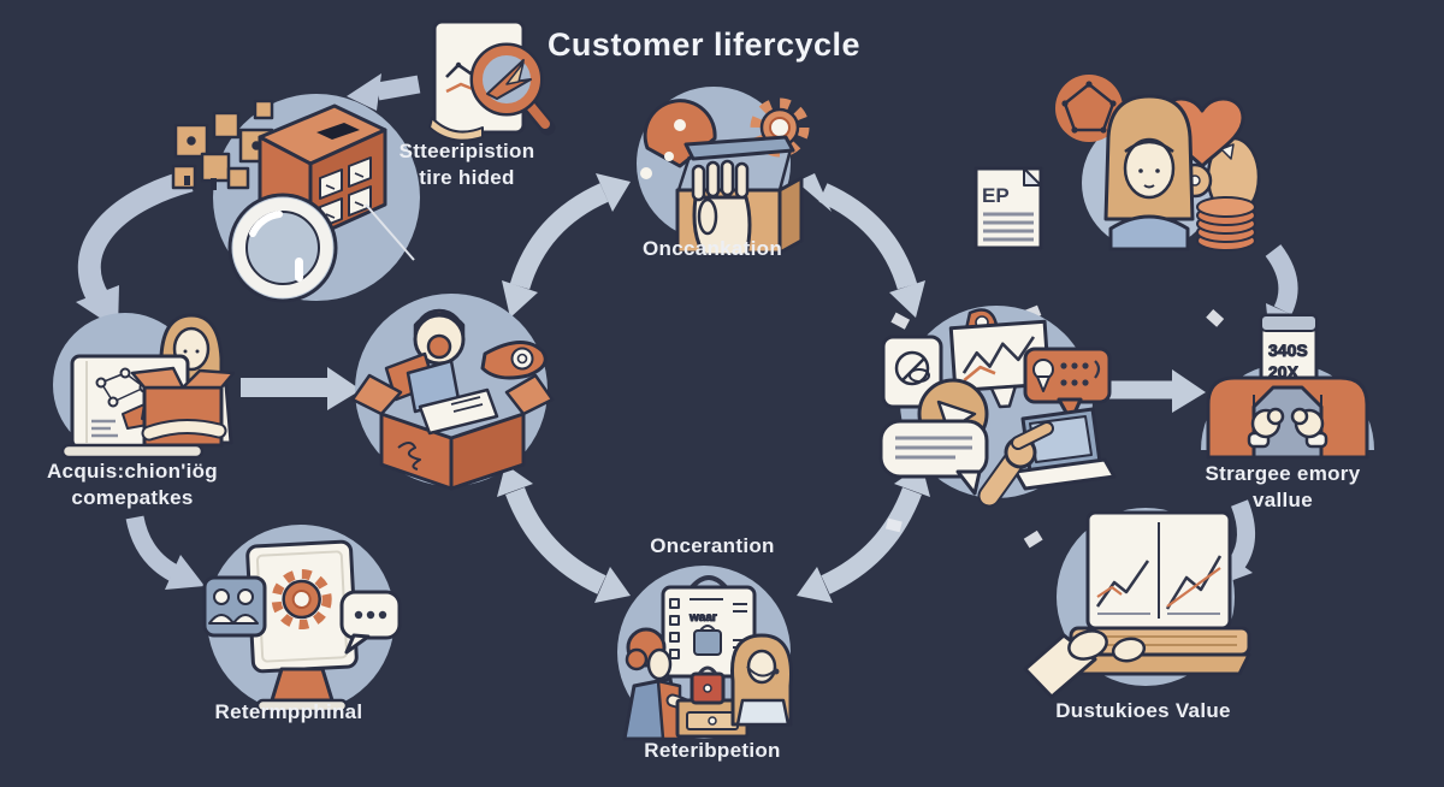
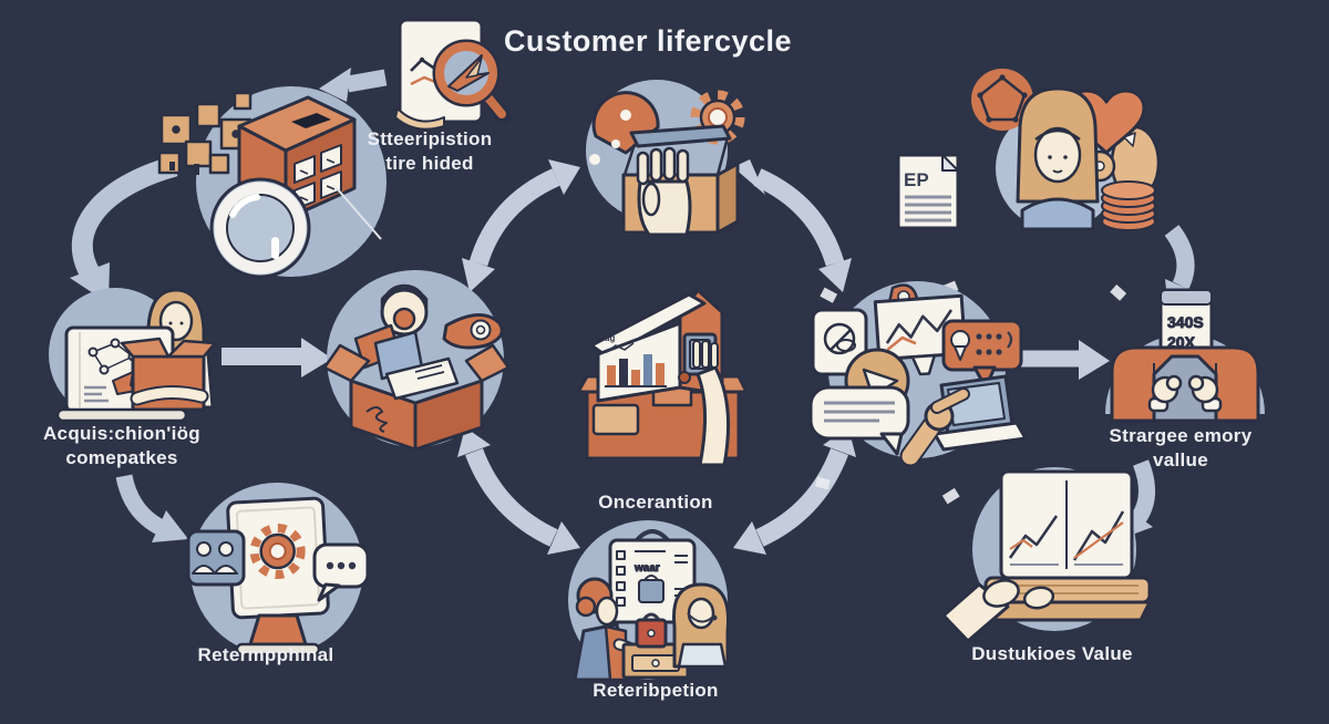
  EP
+ ag
  340S
  20X
  waar
  Customer lifercycle
  Stteeripistion
  tire hided
- Onccankation
  Acquis:chion'iög
  comepatkes
  Oncerantion
  Strargee emory
  vallue
  Retermpphinal
  Reteribpetion
  Dustukioes Value
